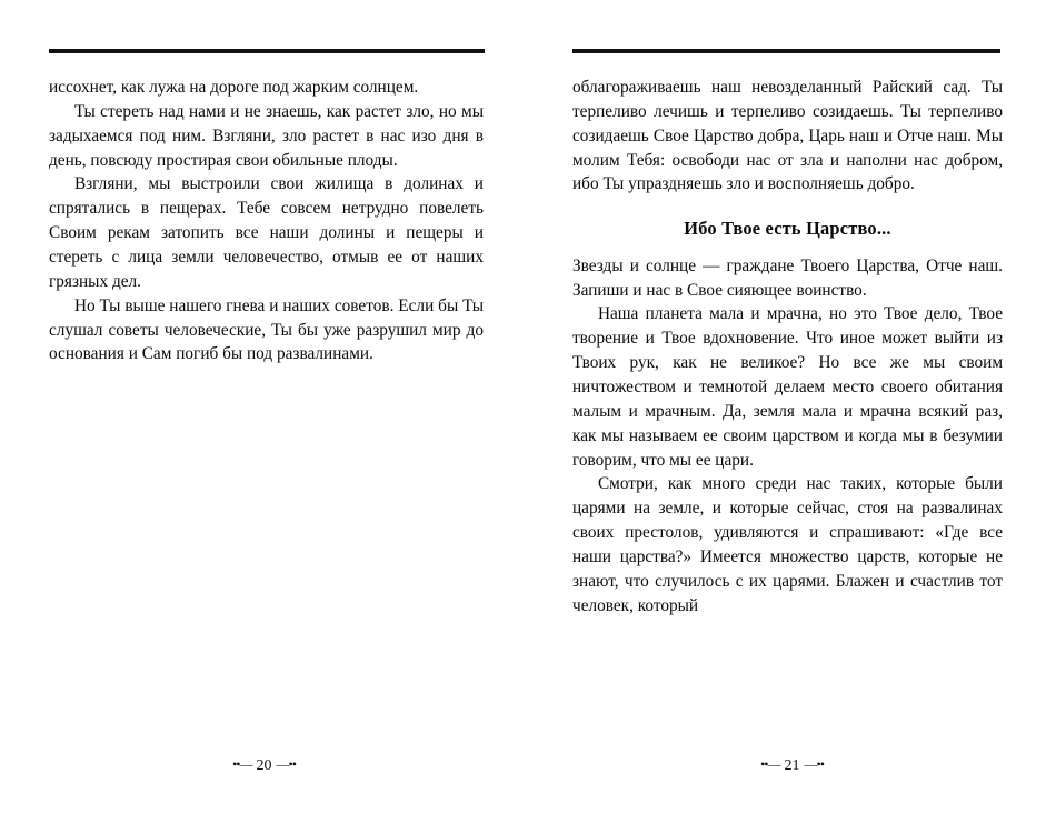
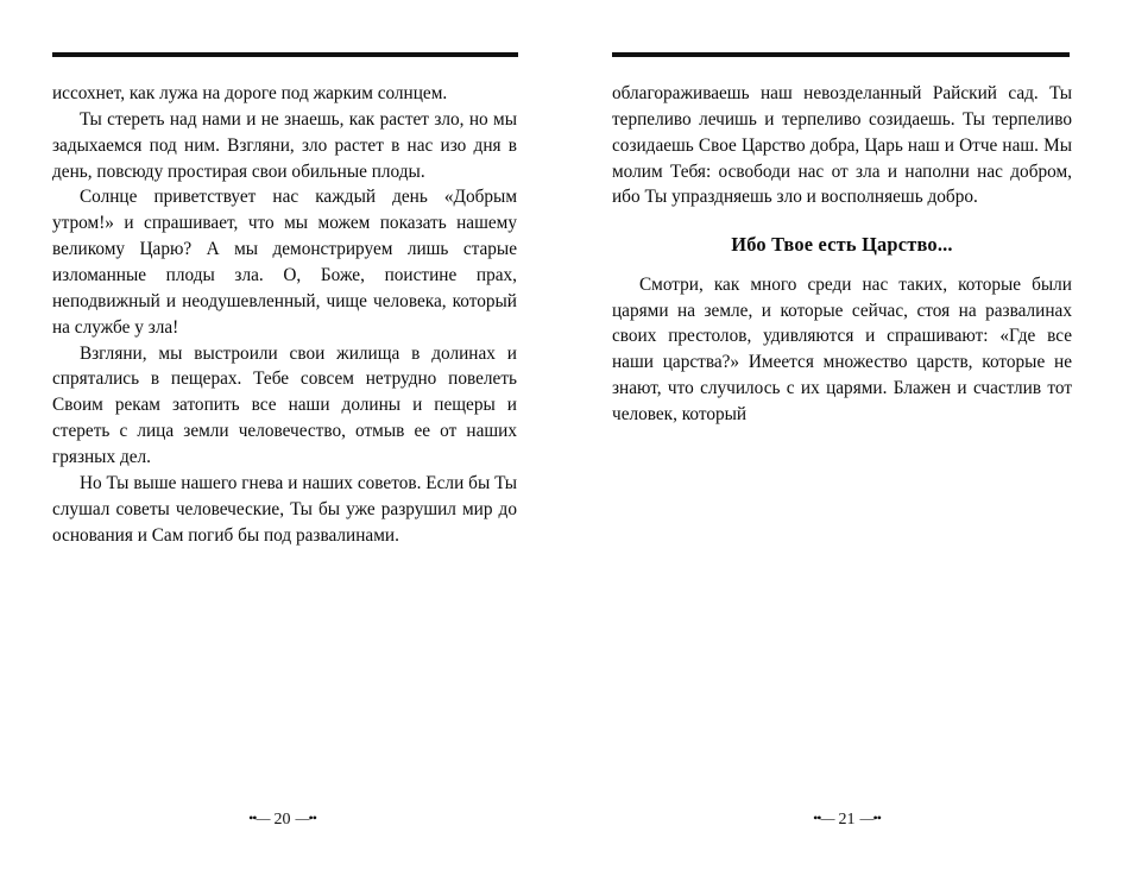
  иссохнет, как лужа на дороге под жарким солнцем.
  Ты стереть над нами и не знаешь, как растет зло, но мы задыхаемся под ним. Взгляни, зло растет в нас изо дня в день, повсюду простирая свои обильные плоды.
+ Солнце приветствует нас каждый день «Добрым утром!» и спрашивает, что мы можем показать нашему великому Царю? А мы демонстрируем лишь старые изломанные плоды зла. О, Боже, поистине прах, неподвижный и неодушевленный, чище человека, который на службе у зла!
  Взгляни, мы выстроили свои жилища в долинах и спрятались в пещерах. Тебе совсем нетрудно повелеть Своим рекам затопить все наши долины и пещеры и стереть с лица земли человечество, отмыв ее от наших грязных дел.
  Но Ты выше нашего гнева и наших советов. Если бы Ты слушал советы человеческие, Ты бы уже разрушил мир до основания и Сам погиб бы под развалинами.
  ••— 20 —••
  облагораживаешь наш невозделанный Райский сад. Ты терпеливо лечишь и терпеливо созидаешь. Ты терпеливо созидаешь Свое Царство добра, Царь наш и Отче наш. Мы молим Тебя: освободи нас от зла и наполни нас добром, ибо Ты упраздняешь зло и восполняешь добро.
  Ибо Твое есть Царство...
- Звезды и солнце — граждане Твоего Царства, Отче наш. Запиши и нас в Свое сияющее воинство.
- Наша планета мала и мрачна, но это Твое дело, Твое творение и Твое вдохновение. Что иное может выйти из Твоих рук, как не великое? Но все же мы своим ничтожеством и темнотой делаем место своего обитания малым и мрачным. Да, земля мала и мрачна всякий раз, как мы называем ее своим царством и когда мы в безумии говорим, что мы ее цари.
  Смотри, как много среди нас таких, которые были царями на земле, и которые сейчас, стоя на развалинах своих престолов, удивляются и спрашивают: «Где все наши царства?» Имеется множество царств, которые не знают, что случилось с их царями. Блажен и счастлив тот человек, который
  ••— 21 —••
